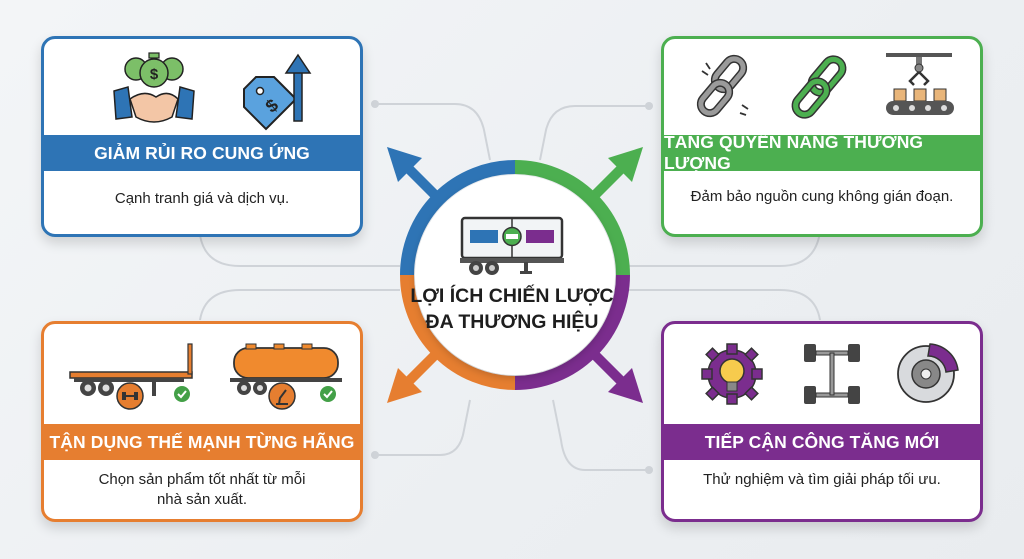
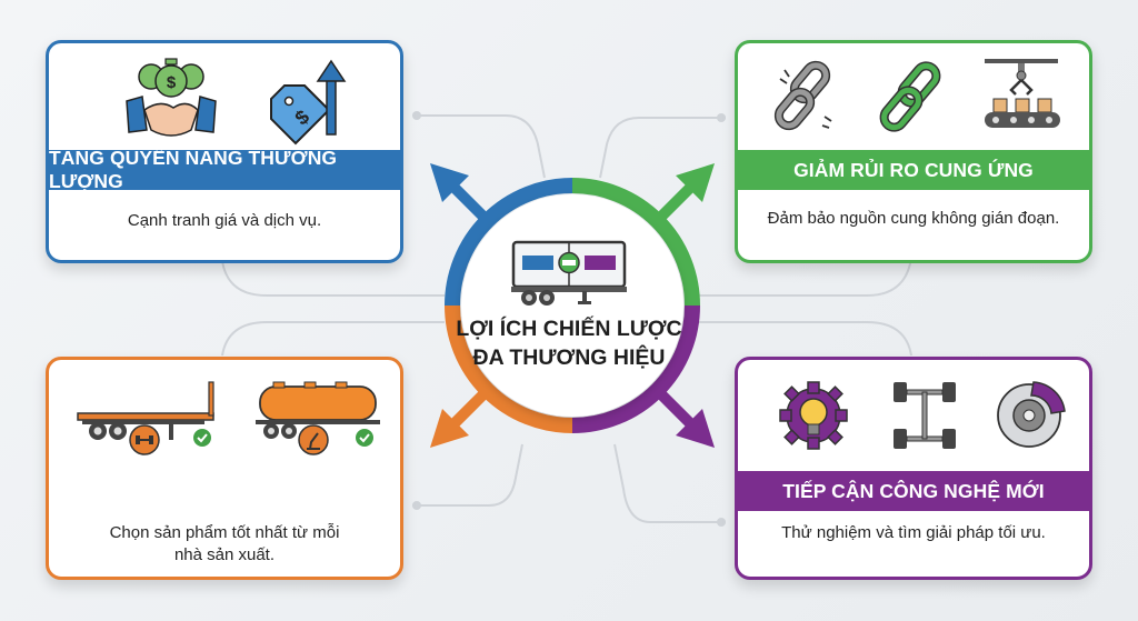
  LỢI ÍCH CHIẾN LƯỢC
  ĐA THƯƠNG HIỆU
  $
- GIẢM RỦI RO CUNG ỨNG
+ TĂNG QUYỀN NĂNG THƯƠNG LƯỢNG
  Cạnh tranh giá và dịch vụ.
- TĂNG QUYỀN NĂNG THƯƠNG LƯỢNG
+ GIẢM RỦI RO CUNG ỨNG
  Đảm bảo nguồn cung không gián đoạn.
- TẬN DỤNG THẾ MẠNH TỪNG HÃNG
  Chọn sản phẩm tốt nhất từ mỗi
  nhà sản xuất.
- TIẾP CẬN CÔNG TĂNG MỚI
+ TIẾP CẬN CÔNG NGHỆ MỚI
  Thử nghiệm và tìm giải pháp tối ưu.
